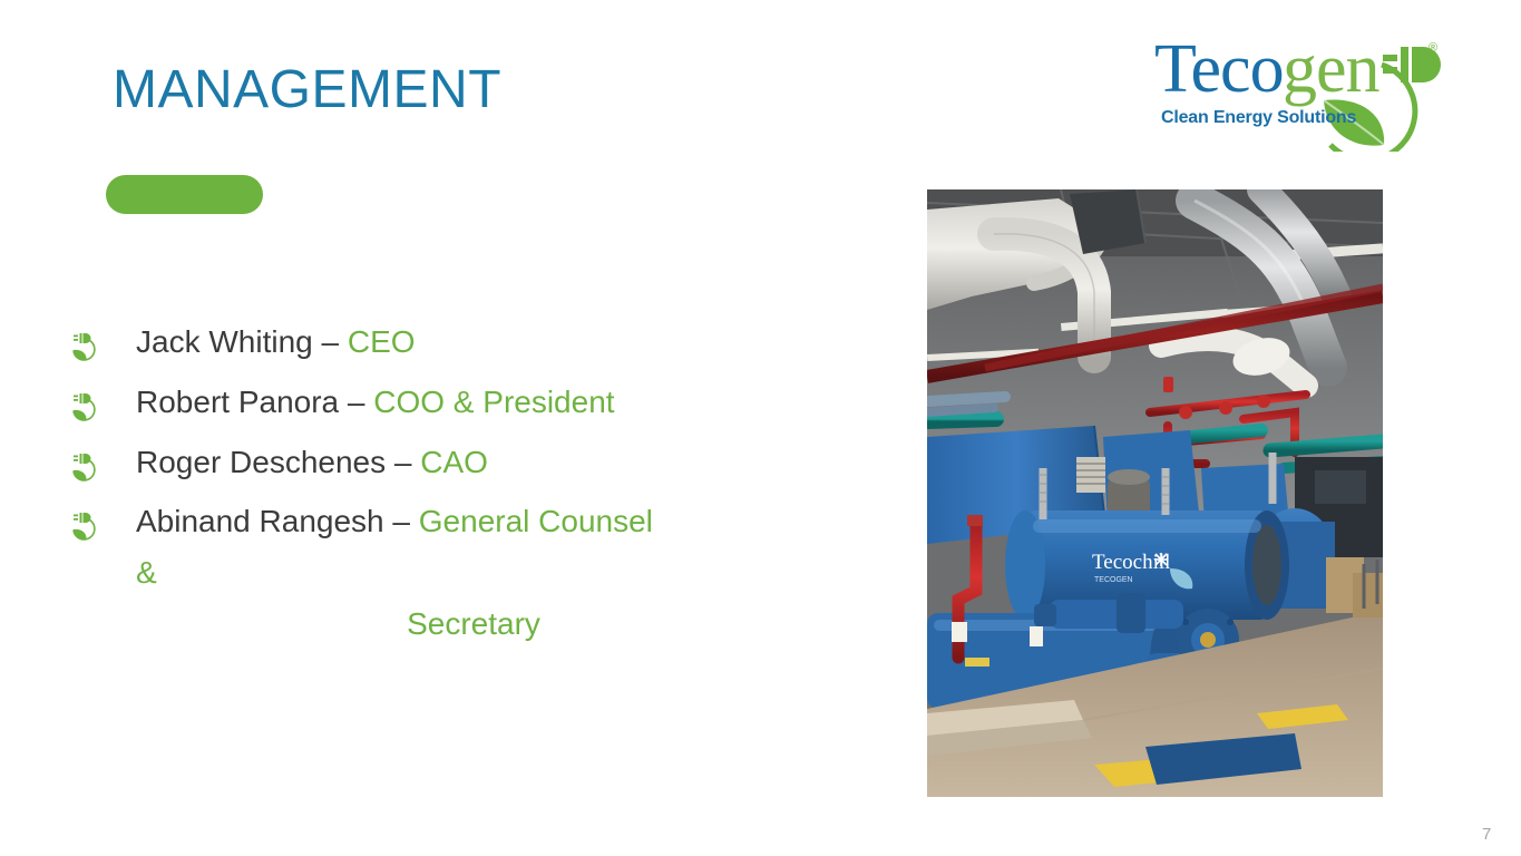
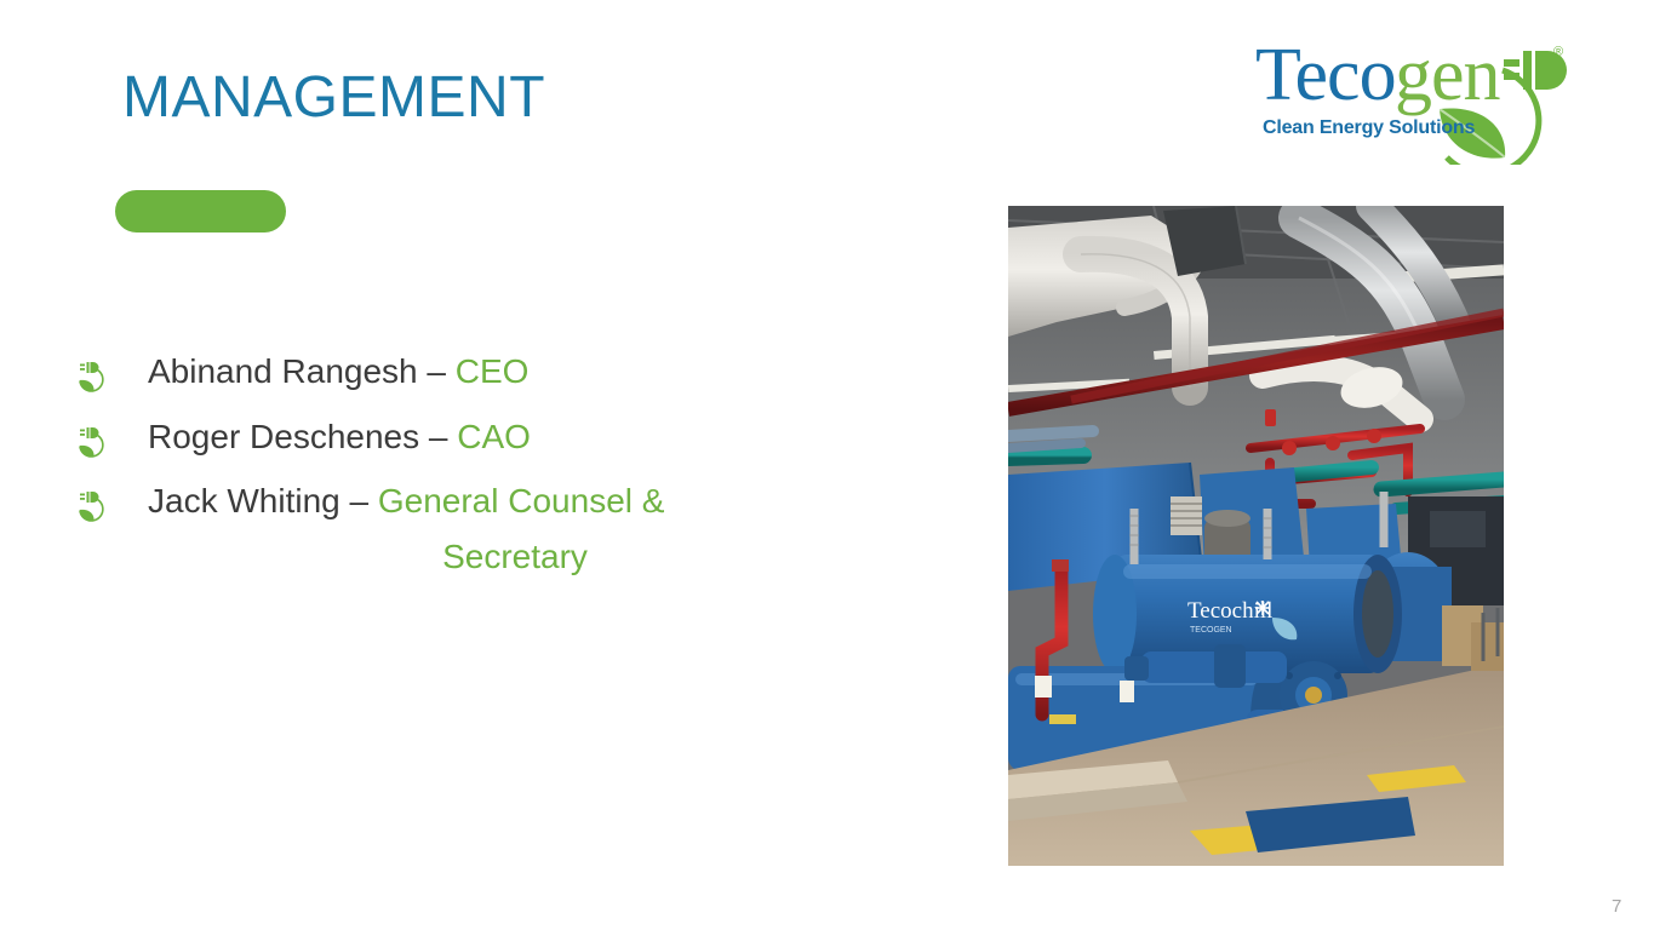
  MANAGEMENT
  Teco
  gen
  ®
  Clean Energy Solutions
- Jack Whiting – CEO
+ Abinand Rangesh – CEO
- Robert Panora – COO & President
  Roger Deschenes – CAO
- Abinand Rangesh – General Counsel &
+ Jack Whiting – General Counsel &
  Secretary
  Tecochil
  7
